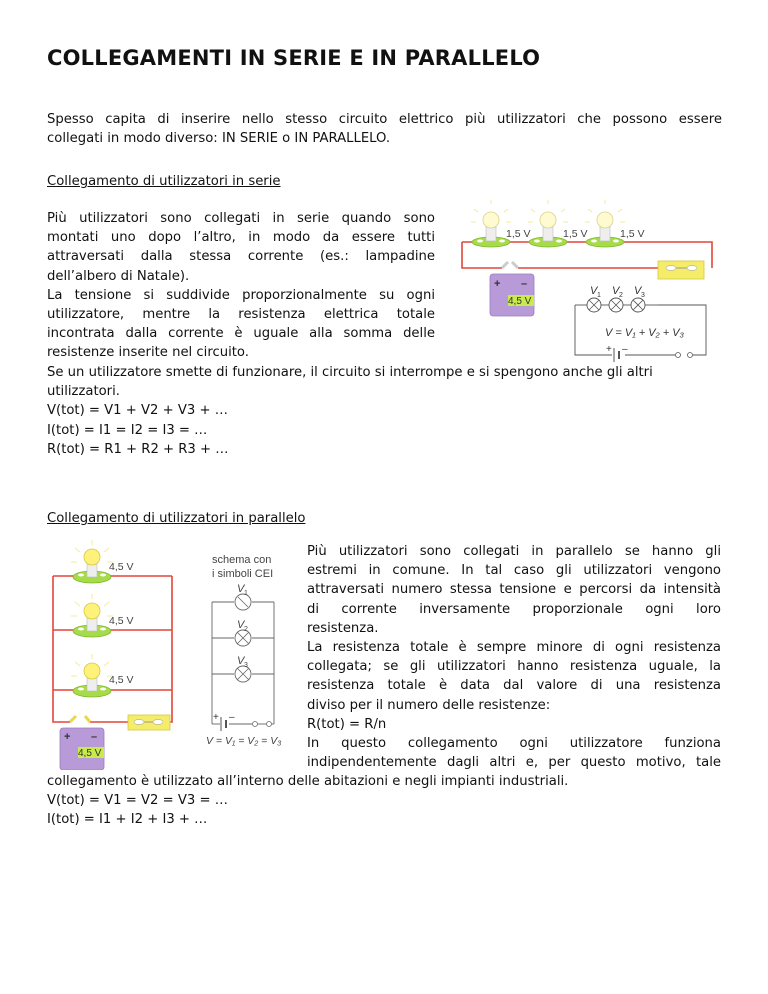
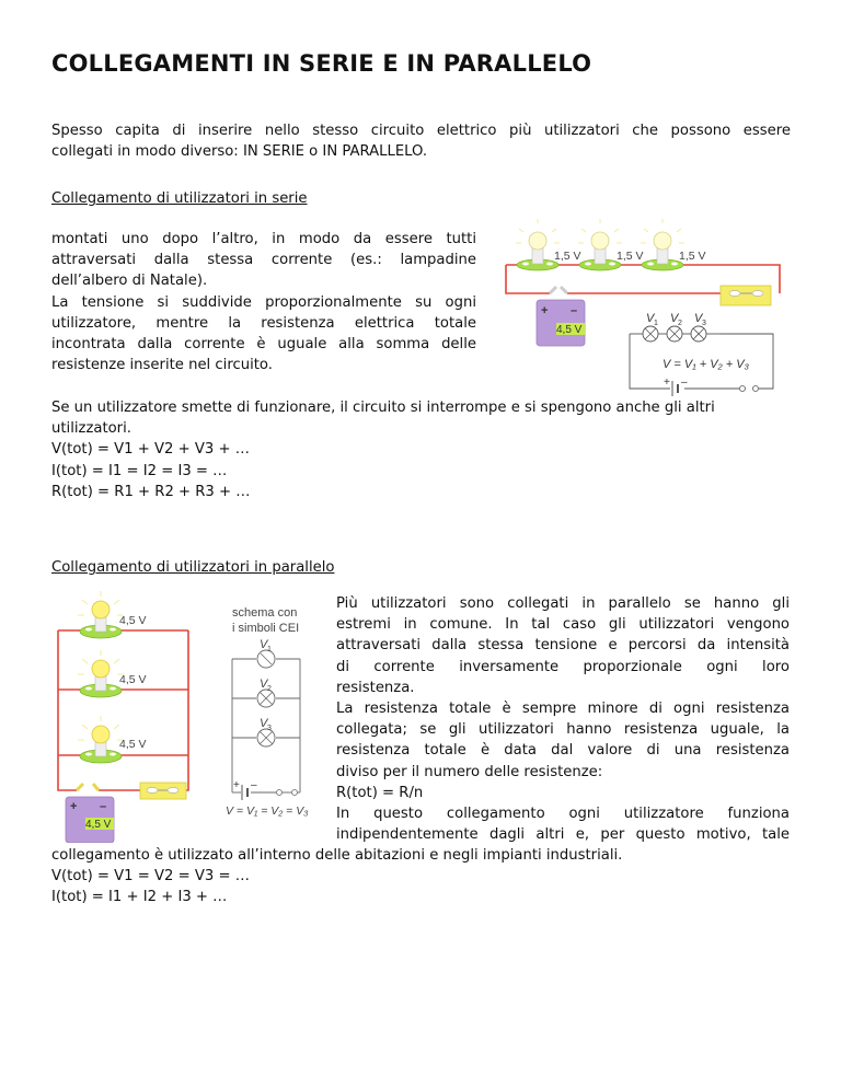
  COLLEGAMENTI IN SERIE E IN PARALLELO
  Spesso capita di inserire nello stesso circuito elettrico più utilizzatori che possono essere
  collegati in modo diverso: IN SERIE o IN PARALLELO.
  Collegamento di utilizzatori in serie
- Più utilizzatori sono collegati in serie quando sono
  montati uno dopo l’altro, in modo da essere tutti
  attraversati dalla stessa corrente (es.: lampadine
  dell’albero di Natale).
  La tensione si suddivide proporzionalmente su ogni
  utilizzatore, mentre la resistenza elettrica totale
  incontrata dalla corrente è uguale alla somma delle
  resistenze inserite nel circuito.
  Se un utilizzatore smette di funzionare, il circuito si interrompe e si spengono anche gli altri
  utilizzatori.
  V(tot) = V1 + V2 + V3 + …
  I(tot) = I1 = I2 = I3 = …
  R(tot) = R1 + R2 + R3 + …
  1,5 V
  1,5 V
  1,5 V
  +
  –
  4,5 V
  V
  V
  V
  V = V₁ + V₂ + V₃
  +
  –
  Collegamento di utilizzatori in parallelo
  Più utilizzatori sono collegati in parallelo se hanno gli
  estremi in comune. In tal caso gli utilizzatori vengono
- attraversati numero stessa tensione e percorsi da intensità
+ attraversati dalla stessa tensione e percorsi da intensità
  di corrente inversamente proporzionale ogni loro
  resistenza.
  La resistenza totale è sempre minore di ogni resistenza
  collegata; se gli utilizzatori hanno resistenza uguale, la
  resistenza totale è data dal valore di una resistenza
  diviso per il numero delle resistenze:
  R(tot) = R/n
  In questo collegamento ogni utilizzatore funziona
  indipendentemente dagli altri e, per questo motivo, tale
  collegamento è utilizzato all’interno delle abitazioni e negli impianti industriali.
  V(tot) = V1 = V2 = V3 = …
  I(tot) = I1 + I2 + I3 + …
  4,5 V
  4,5 V
  4,5 V
  +
  –
  4,5 V
  schema con
  i simboli CEI
  V
  V
  V
  +
  –
  V = V₁ = V₂ = V₃
